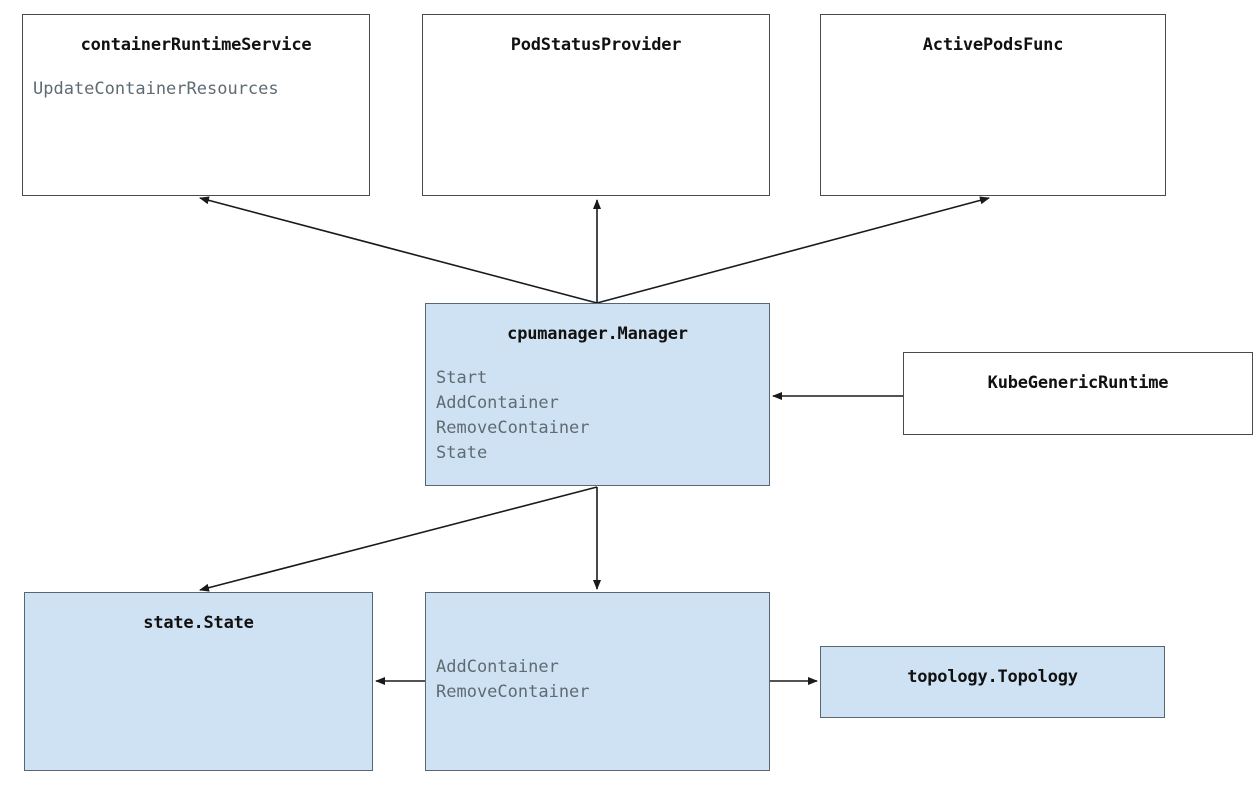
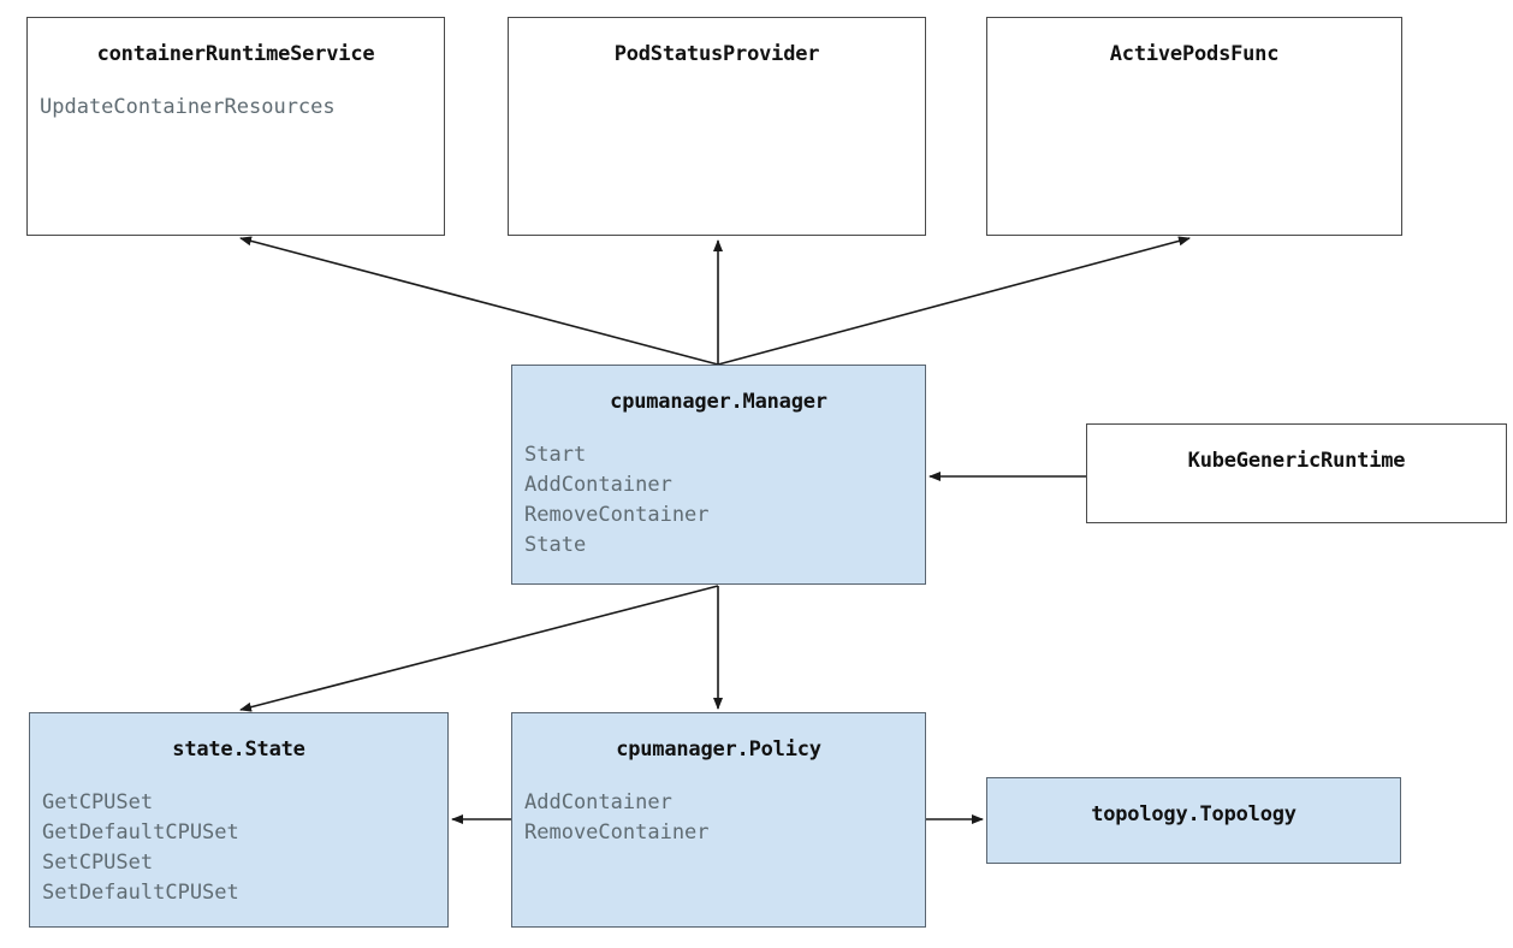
  containerRuntimeService
  UpdateContainerResources
  PodStatusProvider
  ActivePodsFunc
  cpumanager.Manager
  Start
  AddContainer
  RemoveContainer
  State
  KubeGenericRuntime
  state.State
+ GetCPUSet
+ GetDefaultCPUSet
+ SetCPUSet
+ SetDefaultCPUSet
+ cpumanager.Policy
  AddContainer
  RemoveContainer
  topology.Topology
